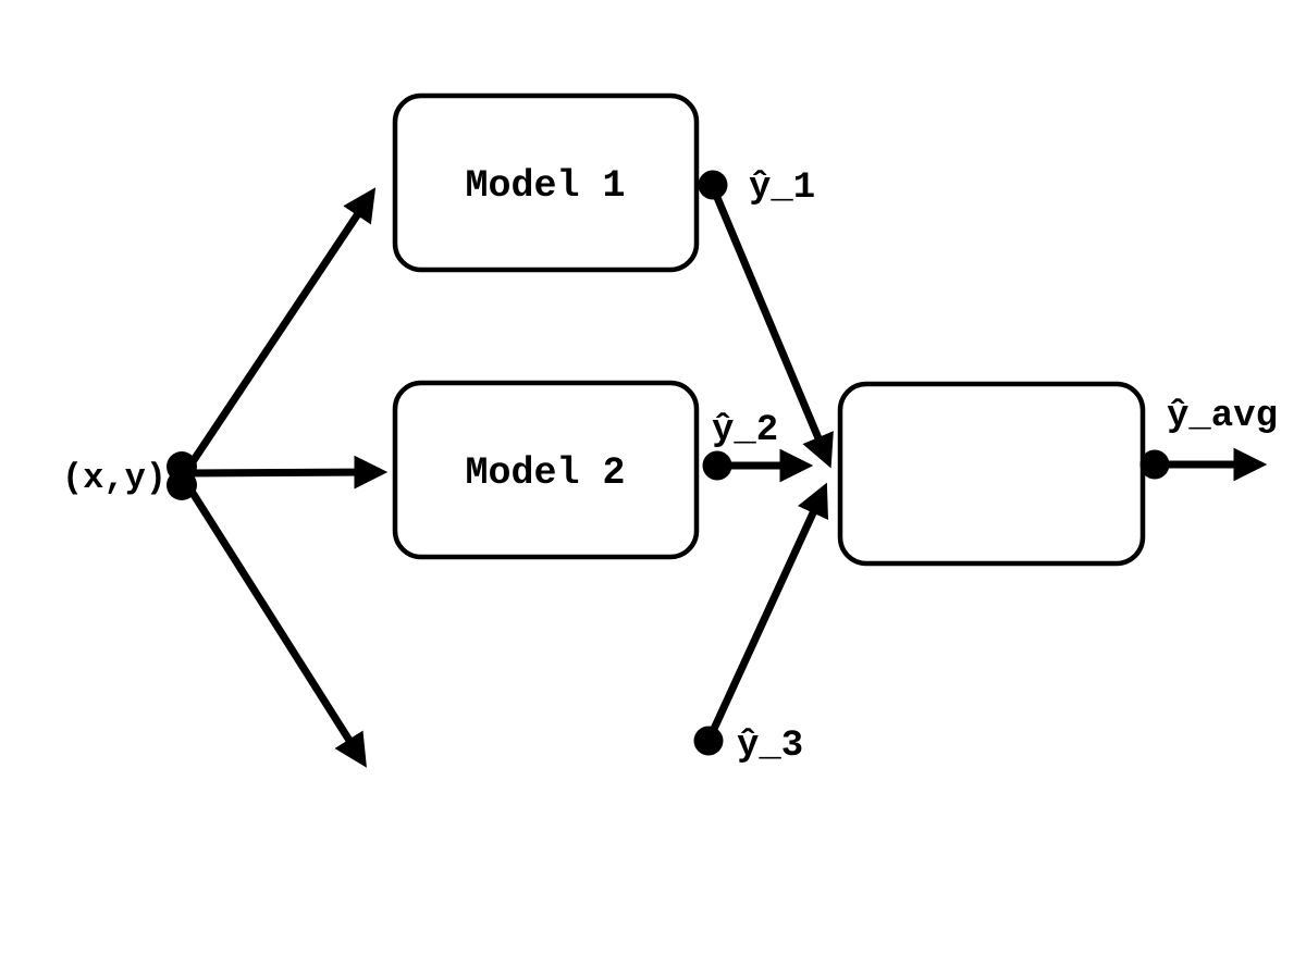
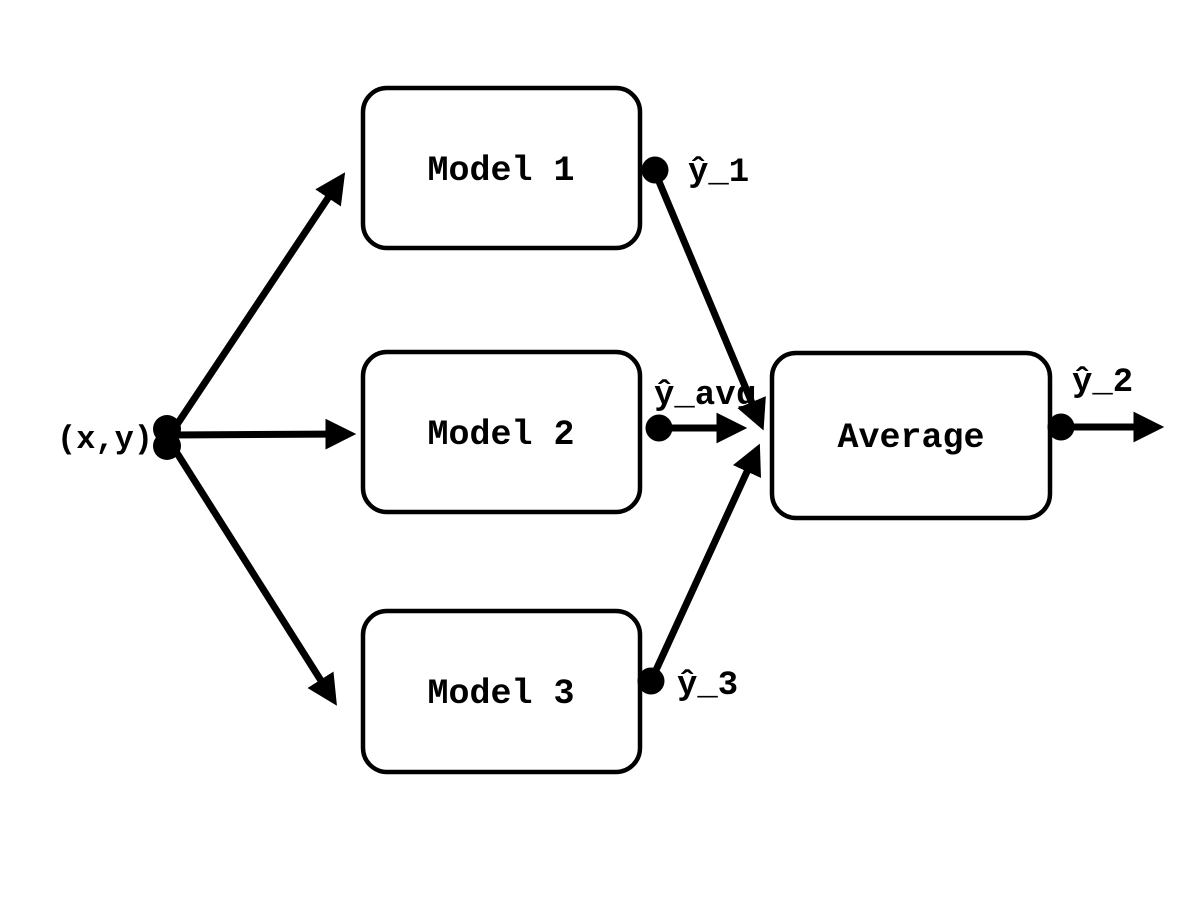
  Model 1
  Model 2
+ Model 3
+ Average
  (x,y)
  ŷ_1
- ŷ_2
+ ŷ_avg
  ŷ_3
- ŷ_avg
+ ŷ_2
